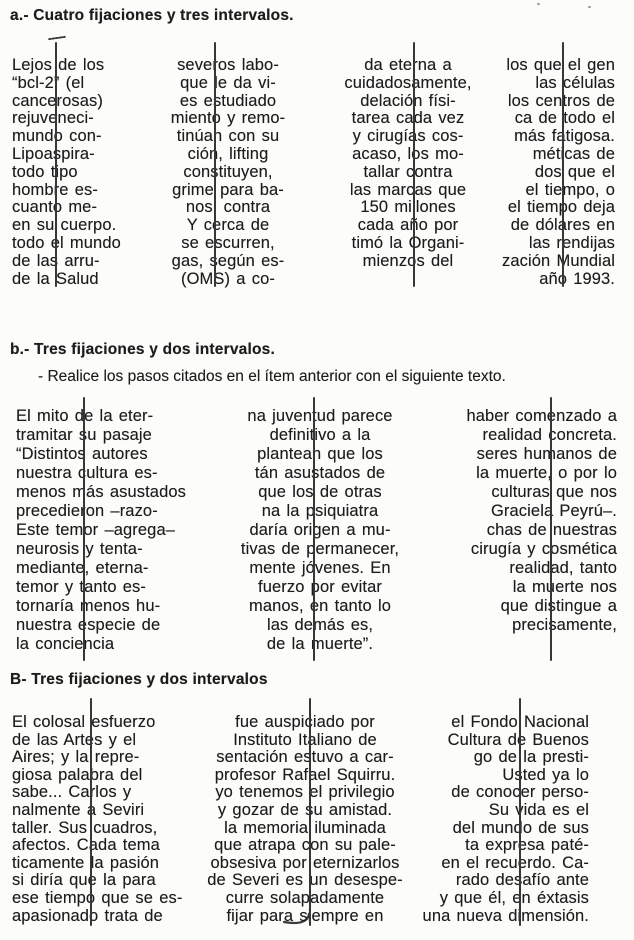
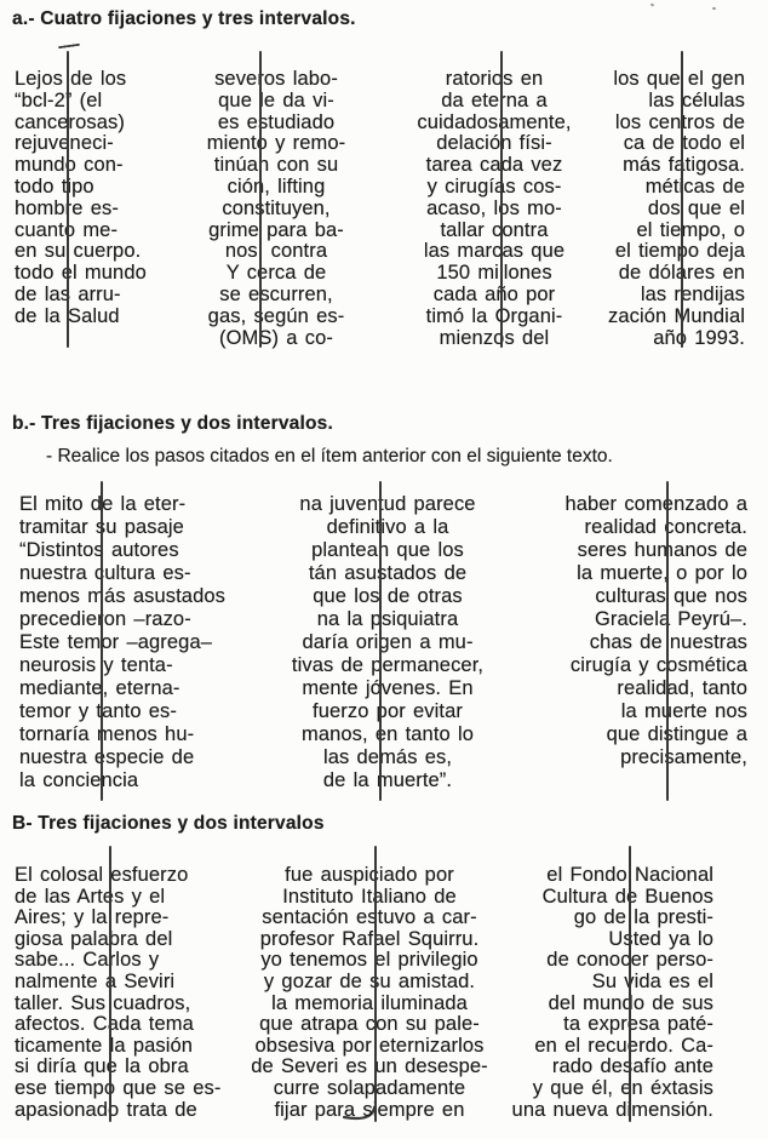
  a.- Cuatro fijaciones y tres intervalos.
  Lejos de los
  “bcl-2 (el
  cancerosas)
  rejuveneci-
  mundo con-
- Lipoaspira-
  todo tipo
  hombe es-
  cuanto me-
  en su cuerpo.
  todol mundo
  de las arru-
  de la Salud
  seveos labo-
  que le da vi-
  es estudiado
  miento y remo-
  tinúan con su
  ció, lifting
  contituyen,
  grime para ba-
  nos contra
  Y cerca de
  se escurren,
  gas,egún es-
  (OMS) a co-
+ ratorios en
  da etena a
  cuidadosamente,
  delación físi-
  tarea cada vez
  y cirugís cos-
  acaso, los mo-
  tallar contra
  las marcas que
  150 milones
  cada ao por
  timó la Organi-
  mienzos del
  los que el gen
  las células
  los centros de
  ca de todo el
  más ftigosa.
  métcas de
  dos que el
  el tiempo, o
  el tiemo deja
  de dólres en
  las rendijas
  zaciónundial
  añ 1993.
  b.- Tres fijaciones y dos intervalos.
  - Realice los pasos citados en el ítem anterior con el siguiente texto.
  El mito de la eter-
  tramitaru pasaje
  “Distintos autores
  nuestraultura es-
  menos más asustados
  precedieon –razo-
  Este temor –agrega–
  neurosis y tenta-
  mediante, eterna-
  temor y tanto es-
  tornaría menos hu-
  nuestraspecie de
  la conciencia
  na juvenud parece
  definitivo a la
  plantean que los
  tán asustados de
  que los de otras
  na la psiquiatra
  daría origen a mu-
  tivas de permanecer,
  mente jóvenes. En
  fuerzo por evitar
  manos,n tanto lo
  las demás es,
  de la muerte”.
  haber comnzado a
  realidad concreta.
  seres huanos de
  la muerte o por lo
  culturas que nos
  Graciela Peyrú–.
  chas de nuestras
  cirugía y cosmética
  realidad, tanto
  la merte nos
  que ditingue a
  precisamente,
  B- Tres fijaciones y dos intervalos
  El colosal esfuerzo
  de las Arts y el
  Aires; y la repre-
  giosa palabra del
  sabe... Carlos y
  nalmente Seviri
  taller. Sus cuadros,
  afectos. Cada tema
  ticamente la pasión
- si diría que la para
+ si diría que la obra
  ese tiemp que se es-
  apasionado trata de
  fue auspiiado por
  Instituto Italiano de
  sentación estuvo a car-
  profesor Rafael Squirru.
  yo tenemos el privilegio
  y gozar deu amistad.
  la memoria iluminada
  que atrapa con su pale-
  obsesiva por eternizarlos
  de Severi es un desespe-
  curre solapadamente
  fijar para sempre en
  el Fondo Nacional
  Cultura de Buenos
  go de la presti-
  Uted ya lo
  de conocer perso-
  Suida es el
  del muno de sus
  ta expresa paté-
  en el recuerdo. Ca-
  rado deafío ante
  y que él, en éxtasis
  una nueva dmensión.
